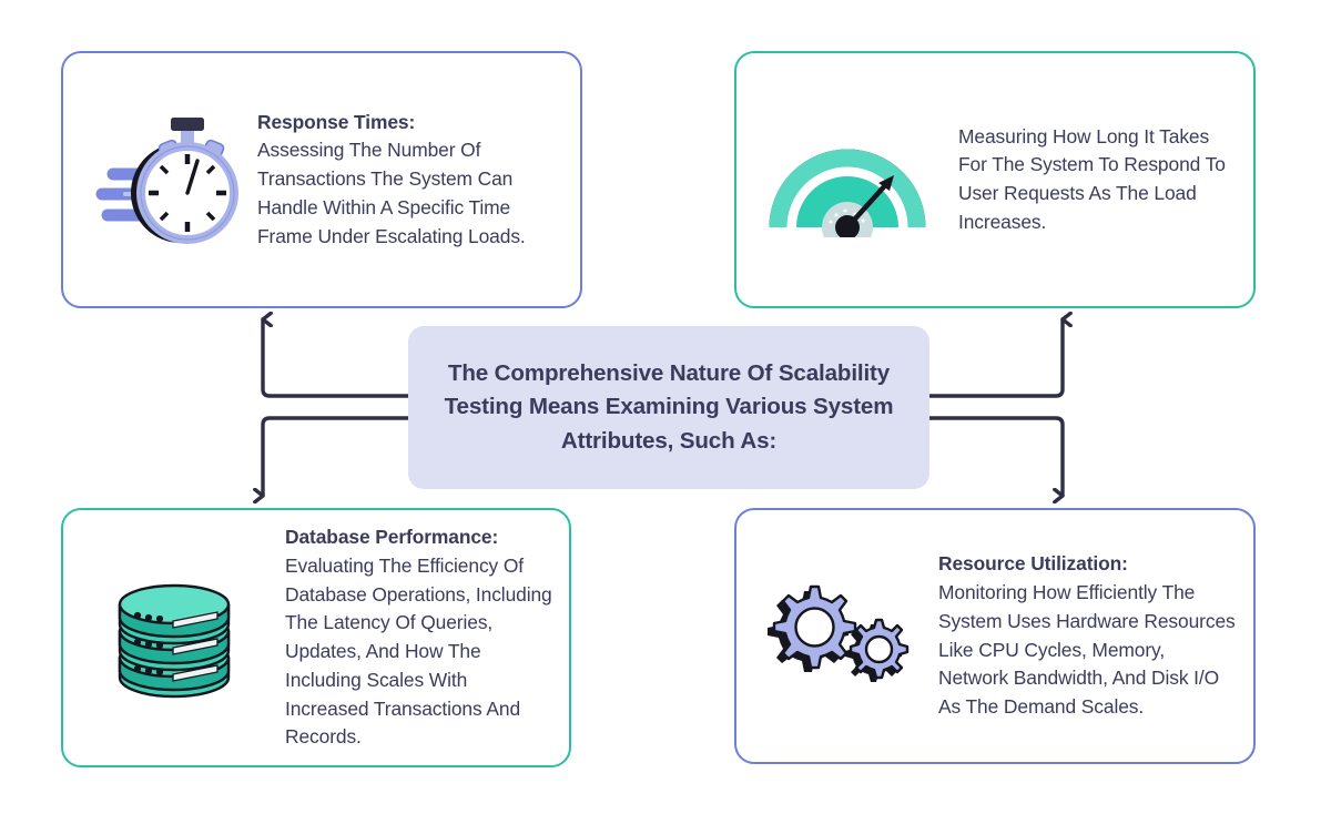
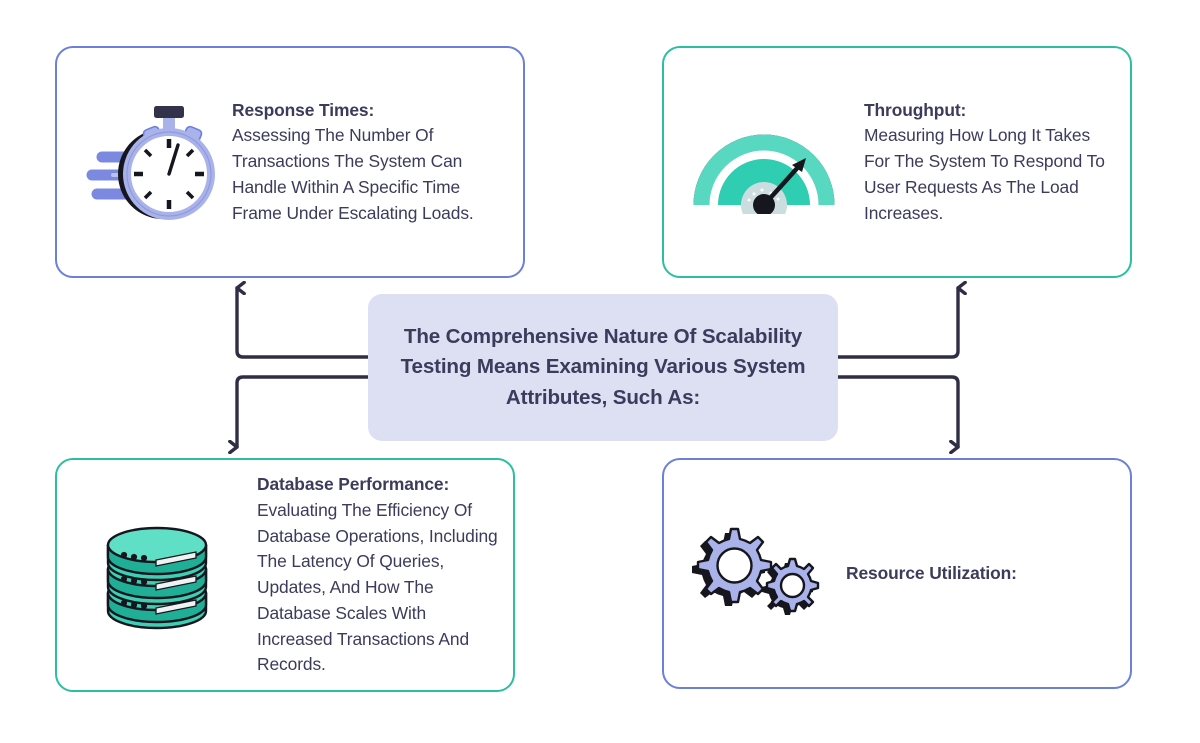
  Response Times:
  Assessing The Number Of Transactions The System Can Handle Within A Specific Time Frame Under Escalating Loads.
+ Throughput:
  Measuring How Long It Takes For The System To Respond To User Requests As The Load Increases.
  Database Performance:
- Evaluating The Efficiency Of Database Operations, Including The Latency Of Queries, Updates, And How The Including Scales With Increased Transactions And Records.
+ Evaluating The Efficiency Of Database Operations, Including The Latency Of Queries, Updates, And How The Database Scales With Increased Transactions And Records.
  Resource Utilization:
- Monitoring How Efficiently The System Uses Hardware Resources Like CPU Cycles, Memory, Network Bandwidth, And Disk I/O As The Demand Scales.
  The Comprehensive Nature Of Scalability Testing Means Examining Various System Attributes, Such As:
